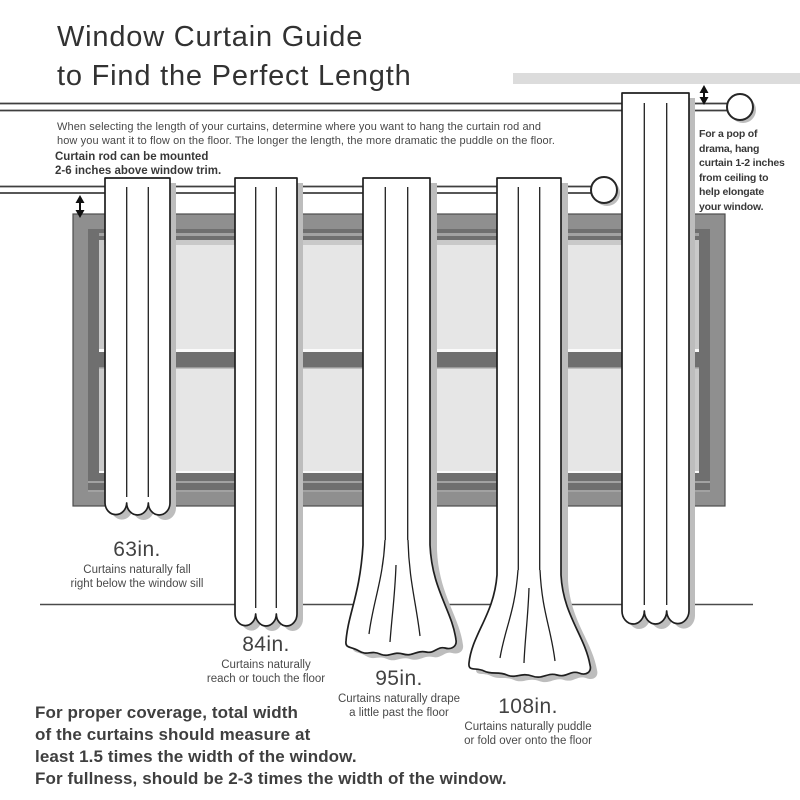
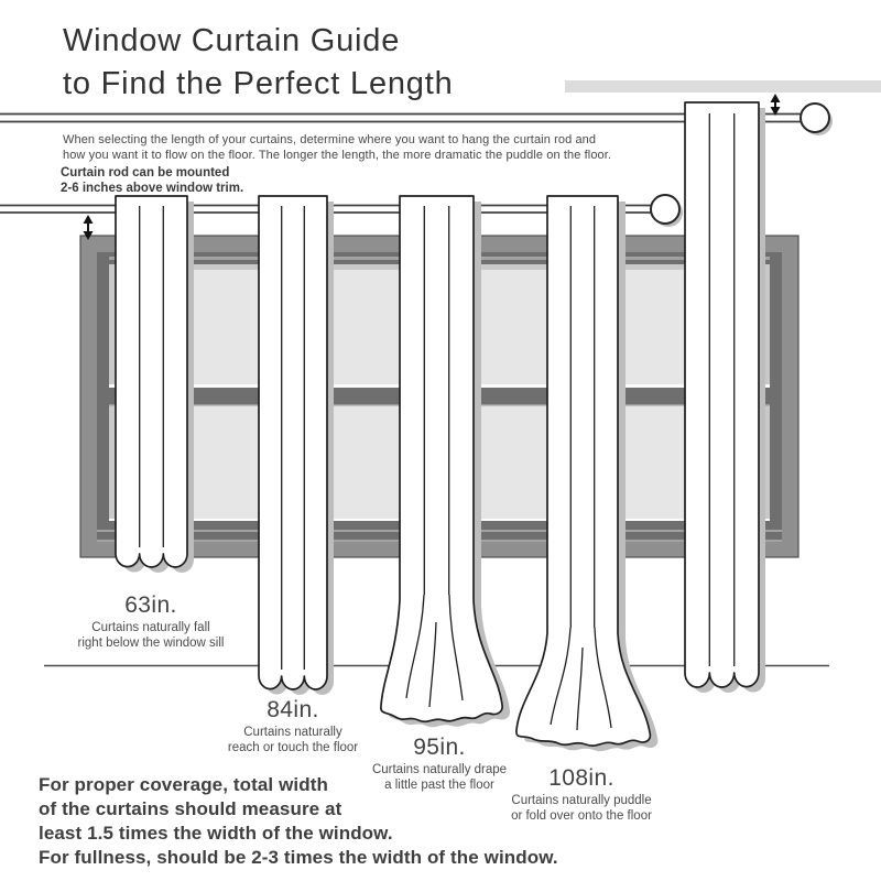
  Window Curtain Guide
  to Find the Perfect Length
  When selecting the length of your curtains, determine where you want to hang the curtain rod and
  how you want it to flow on the floor. The longer the length, the more dramatic the puddle on the floor.
  Curtain rod can be mounted
  2-6 inches above window trim.
- For a pop of
- drama, hang
- curtain 1-2 inches
- from ceiling to
- help elongate
- your window.
  63in.
  Curtains naturally fall
  right below the window sill
  84in.
  Curtains naturally
  reach or touch the floor
  95in.
  Curtains naturally drape
  a little past the floor
  108in.
  Curtains naturally puddle
  or fold over onto the floor
  For proper coverage, total width
  of the curtains should measure at
  least 1.5 times the width of the window.
  For fullness, should be 2-3 times the width of the window.
